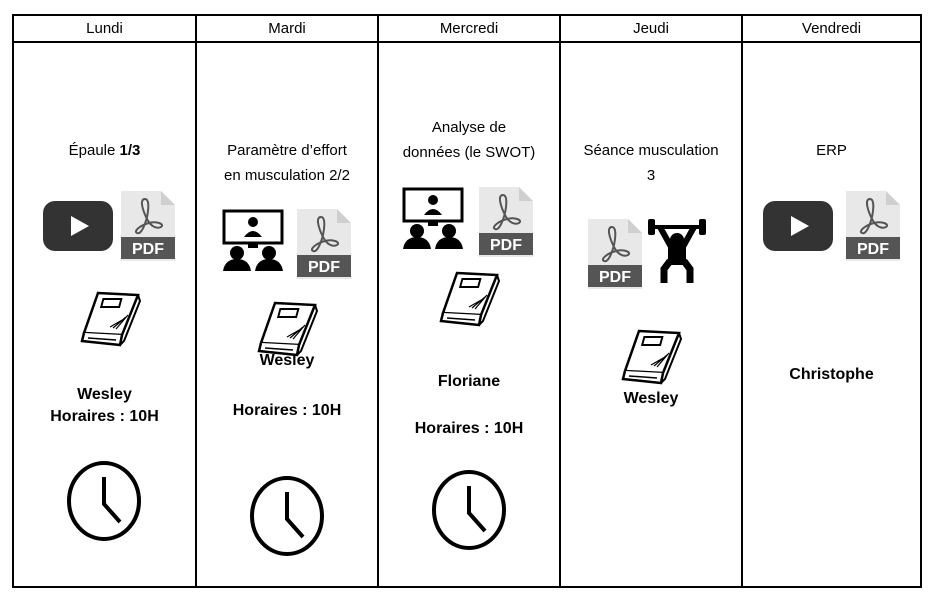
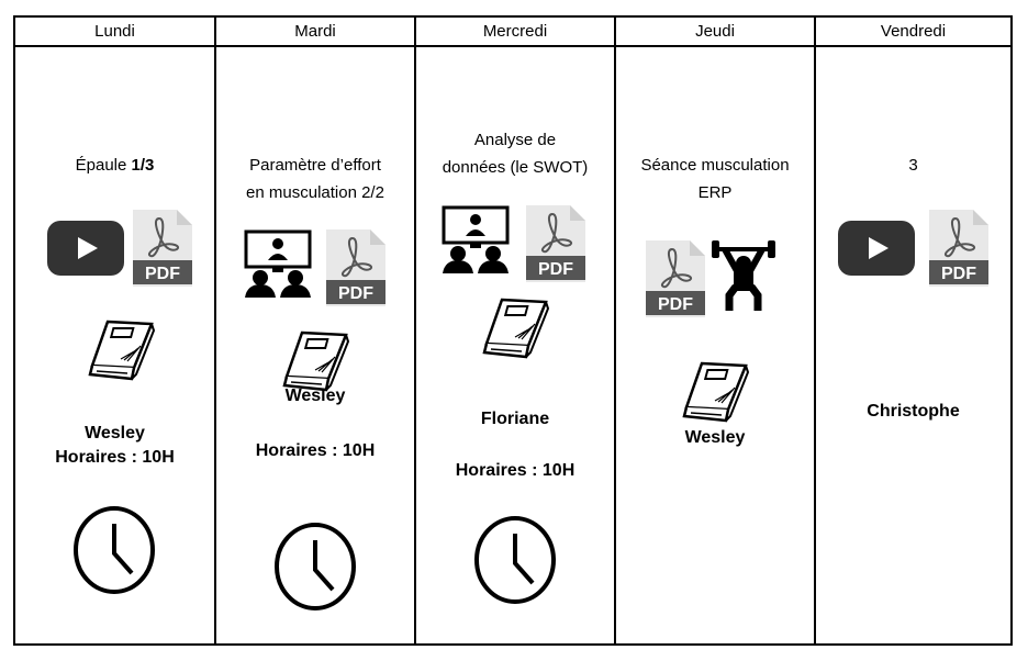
  Lundi
  Mardi
  Mercredi
  Jeudi
  Vendredi
  Épaule 1/3
  Wesley
  Horaires : 10H
  Paramètre d’effort
  en musculation 2/2
  Wesley
  Horaires : 10H
  Analyse de
  données (le SWOT)
  Floriane
  Horaires : 10H
  Séance musculation
- 3
+ ERP
  Wesley
- ERP
+ 3
  Christophe
